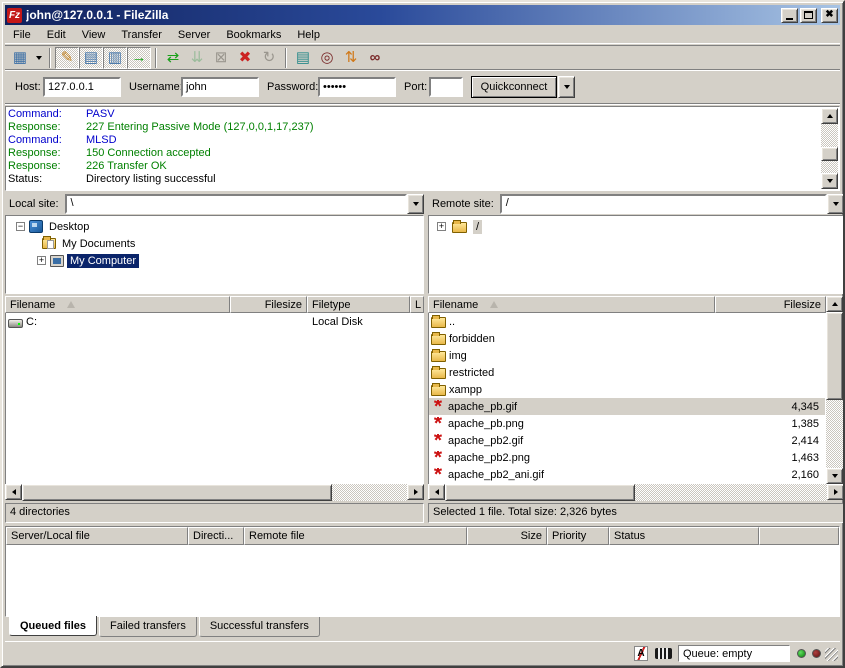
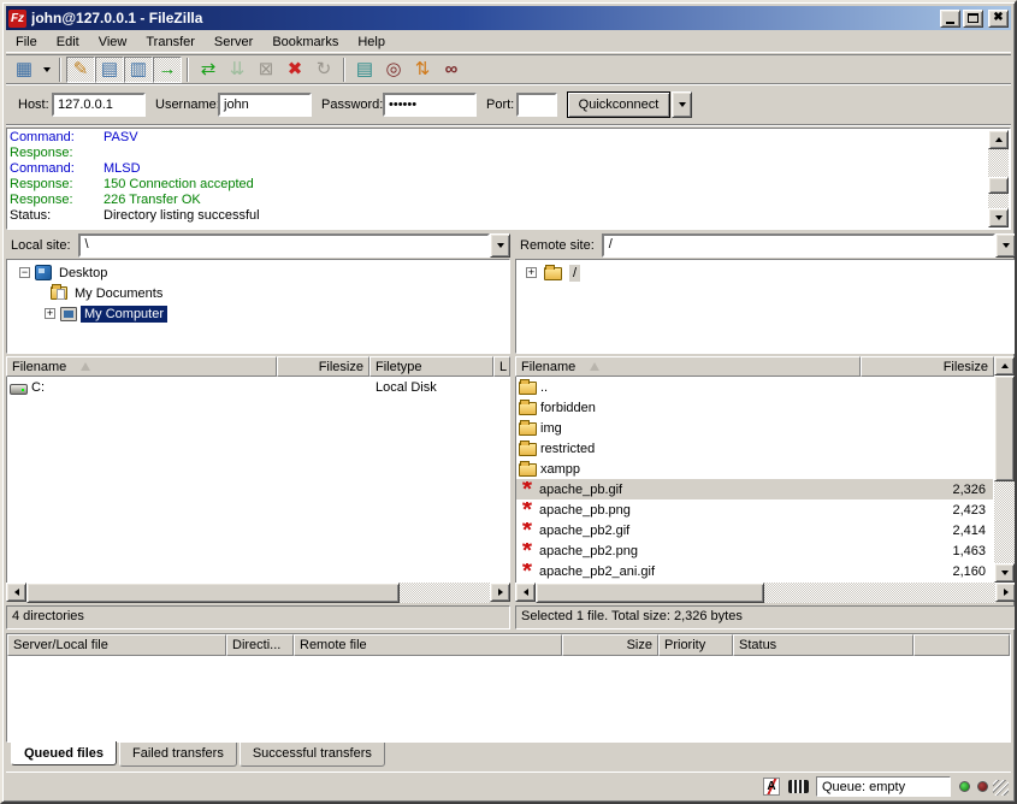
  Fz
  john@127.0.0.1 - FileZilla
  ✖
  File
  Edit
  View
  Transfer
  Server
  Bookmarks
  Help
  ▦
  ✎
  ▤
  ▥
  →
  ⇄
  ⇊
  ⊠
  ✖
  ↻
  ▤
  ◎
  ⇅
  ∞
  Host:
  127.0.0.1
  Username
  john
  Password:
  ••••••
  Port:
  Quickconnect
  Command:
  PASV
  Response:
- 227 Entering Passive Mode (127,0,0,1,17,237)
  Command:
  MLSD
  Response:
  150 Connection accepted
  Response:
  226 Transfer OK
  Status:
  Directory listing successful
  Local site:
  \
  Remote site:
  /
  −
  Desktop
  My Documents
  +
  My Computer
  +
  /
  Filename
  Filesize
  Filetype
  L
  C:
  Local Disk
  4 directories
  Filename
  Filesize
  ..
  forbidden
  img
  restricted
  xampp
  *
  apache_pb.gif
- 4,345
+ 2,326
  *
  apache_pb.png
- 1,385
+ 2,423
  *
  apache_pb2.gif
  2,414
  *
  apache_pb2.png
  1,463
  *
  apache_pb2_ani.gif
  2,160
  Selected 1 file. Total size: 2,326 bytes
  Server/Local file
  Directi...
  Remote file
  Size
  Priority
  Status
  Queued files
  Failed transfers
  Successful transfers
  A
  Queue: empty
